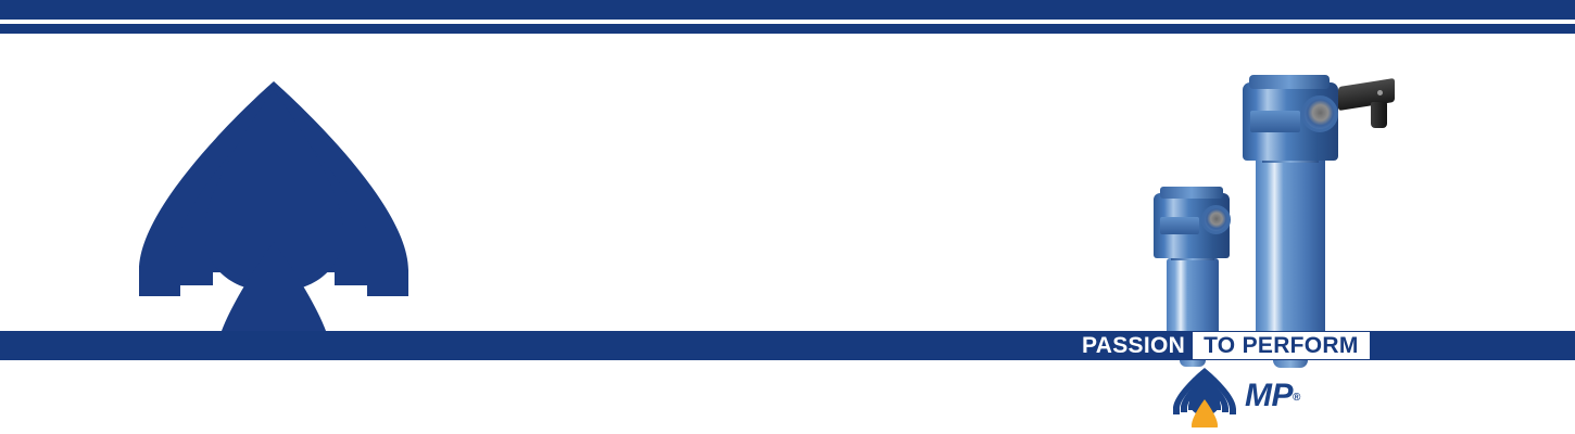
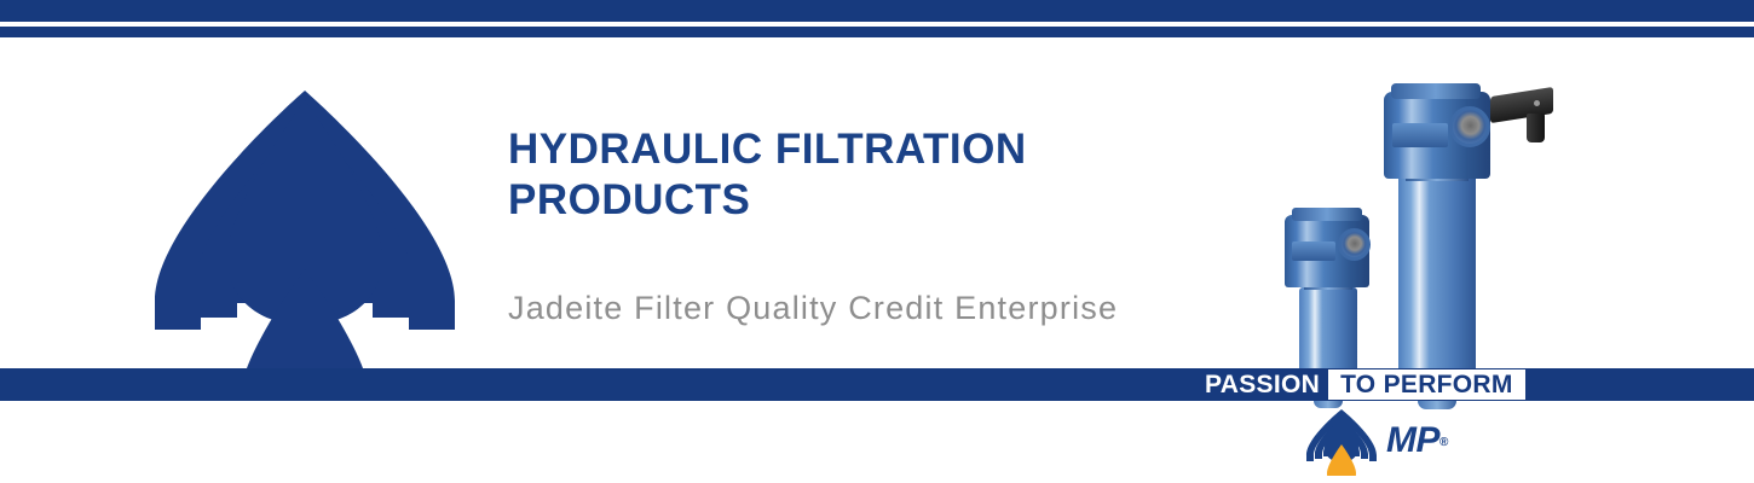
+ HYDRAULIC FILTRATION
+ PRODUCTS
+ Jadeite Filter Quality Credit Enterprise
  PASSION
  TO PERFORM
  MP
  ®
